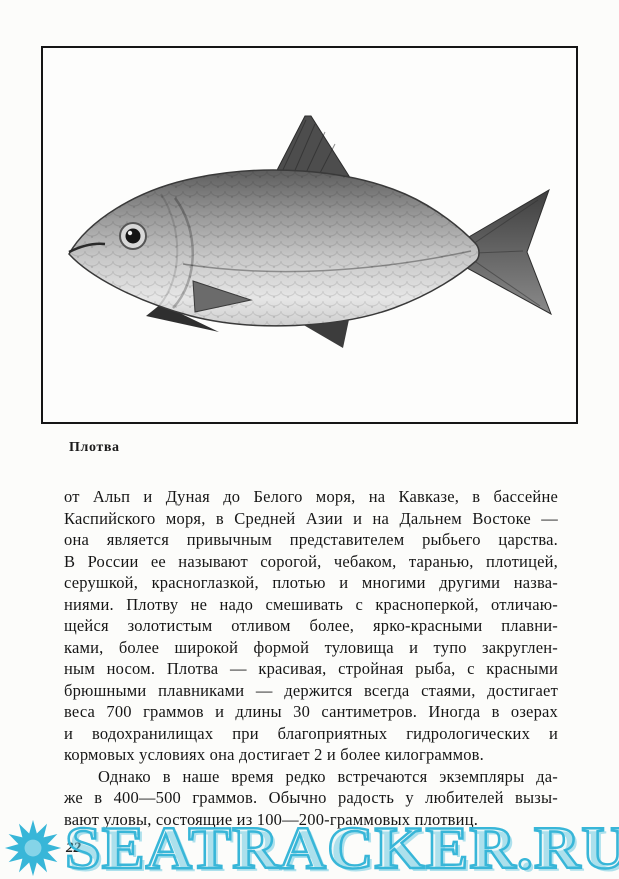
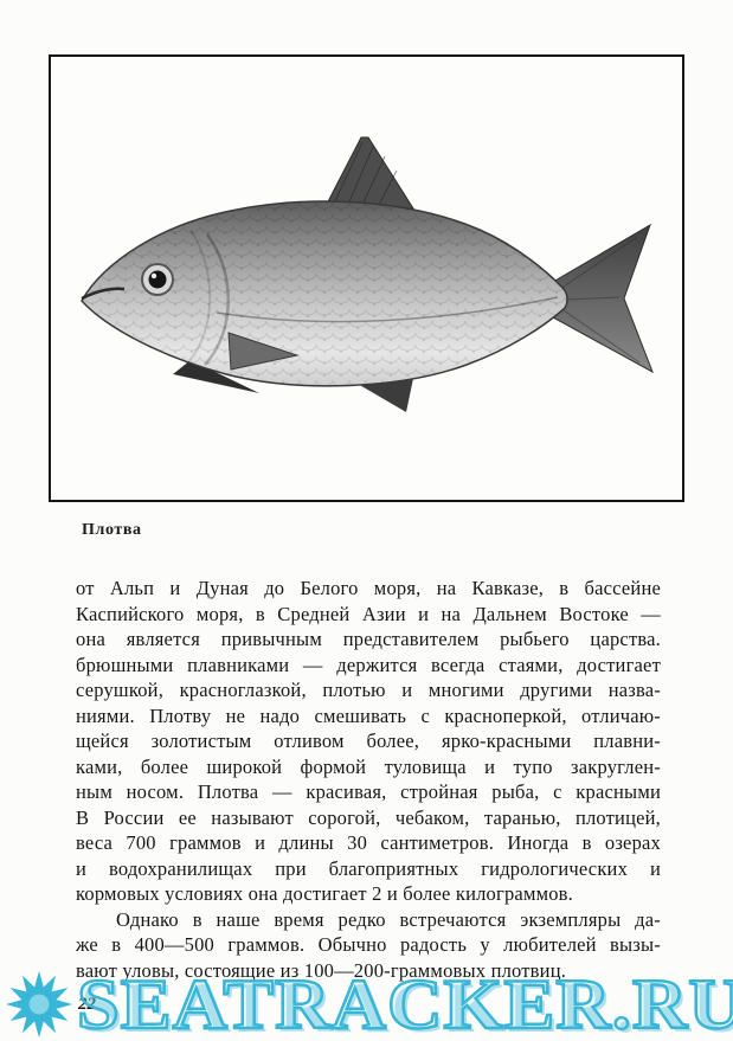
  Плотва
  от Альп и Дуная до Белого моря, на Кавказе, в бассейне
  Каспийского моря, в Средней Азии и на Дальнем Востоке —
  она является привычным представителем рыбьего царства.
- В России ее называют сорогой, чебаком, таранью, плотицей,
+ брюшными плавниками — держится всегда стаями, достигает
  серушкой, красноглазкой, плотью и многими другими назва-
  ниями. Плотву не надо смешивать с красноперкой, отличаю-
  щейся золотистым отливом более, ярко-красными плавни-
  ками, более широкой формой туловища и тупо закруглен-
  ным носом. Плотва — красивая, стройная рыба, с красными
- брюшными плавниками — держится всегда стаями, достигает
+ В России ее называют сорогой, чебаком, таранью, плотицей,
  веса 700 граммов и длины 30 сантиметров. Иногда в озерах
  и водохранилищах при благоприятных гидрологических и
  кормовых условиях она достигает 2 и более килограммов.
  Однако в наше время редко встречаются экземпляры да-
  же в 400—500 граммов. Обычно радость у любителей вызы-
  вают уловы, состоящие из 100—200-граммовых плотвиц.
  22
  SEATRACKER.RU
